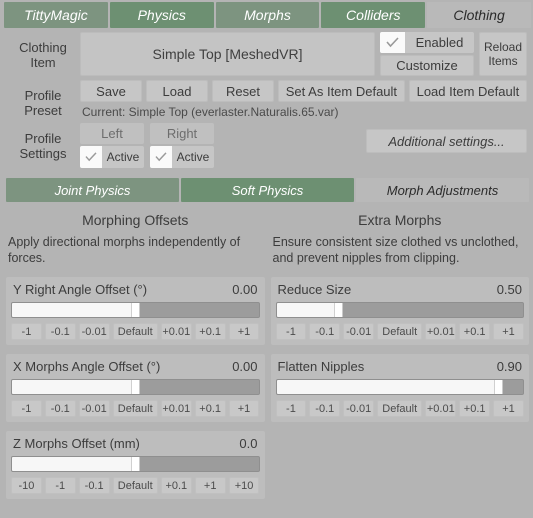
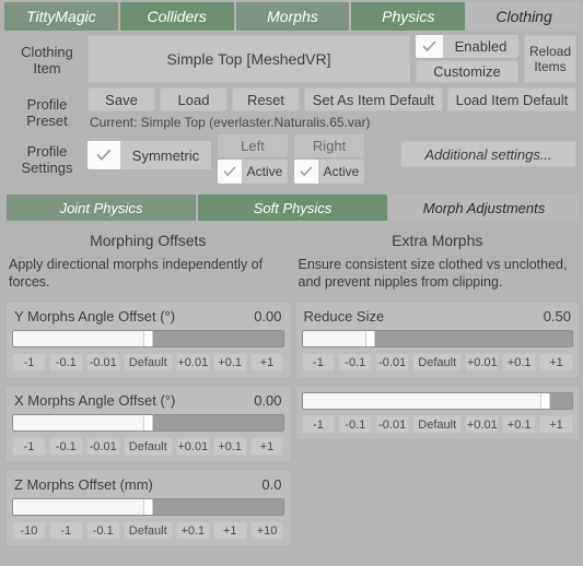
  TittyMagic
- Physics
+ Colliders
  Morphs
- Colliders
+ Physics
  Clothing
  Clothing
  Item
  Simple Top [MeshedVR]
  Enabled
  Customize
  Reload
  Items
  Profile
  Preset
  Save
  Load
  Reset
  Set As Item Default
  Load Item Default
  Current: Simple Top (everlaster.Naturalis.65.var)
  Profile
  Settings
+ Symmetric
  Left
  Active
  Right
  Active
  Additional settings...
  Joint Physics
  Soft Physics
  Morph Adjustments
  Morphing Offsets
  Apply directional morphs independently of forces.
- Y Right Angle Offset (°)
+ Y Morphs Angle Offset (°)
  0.00
  -1
  -0.1
  -0.01
  Default
  +0.01
  +0.1
  +1
  X Morphs Angle Offset (°)
  0.00
  -1
  -0.1
  -0.01
  Default
  +0.01
  +0.1
  +1
  Z Morphs Offset (mm)
  0.0
  -10
  -1
  -0.1
  Default
  +0.1
  +1
  +10
  Extra Morphs
  Ensure consistent size clothed vs unclothed, and prevent nipples from clipping.
  Reduce Size
  0.50
  -1
  -0.1
  -0.01
  Default
  +0.01
  +0.1
  +1
- Flatten Nipples
- 0.90
  -1
  -0.1
  -0.01
  Default
  +0.01
  +0.1
  +1
